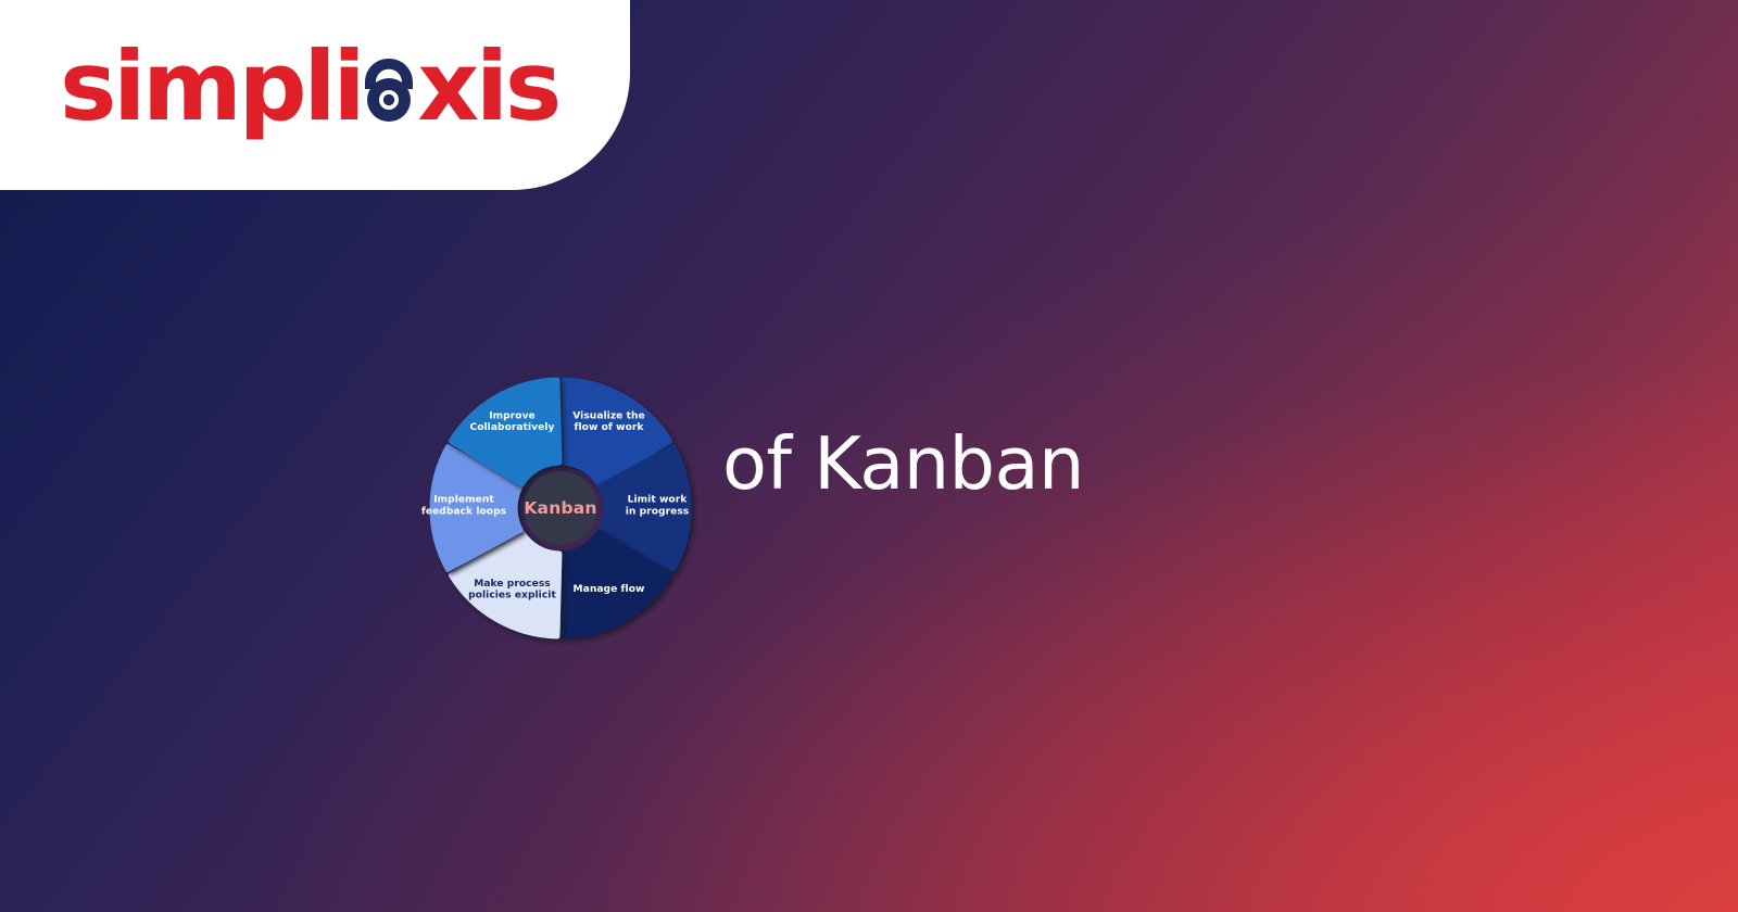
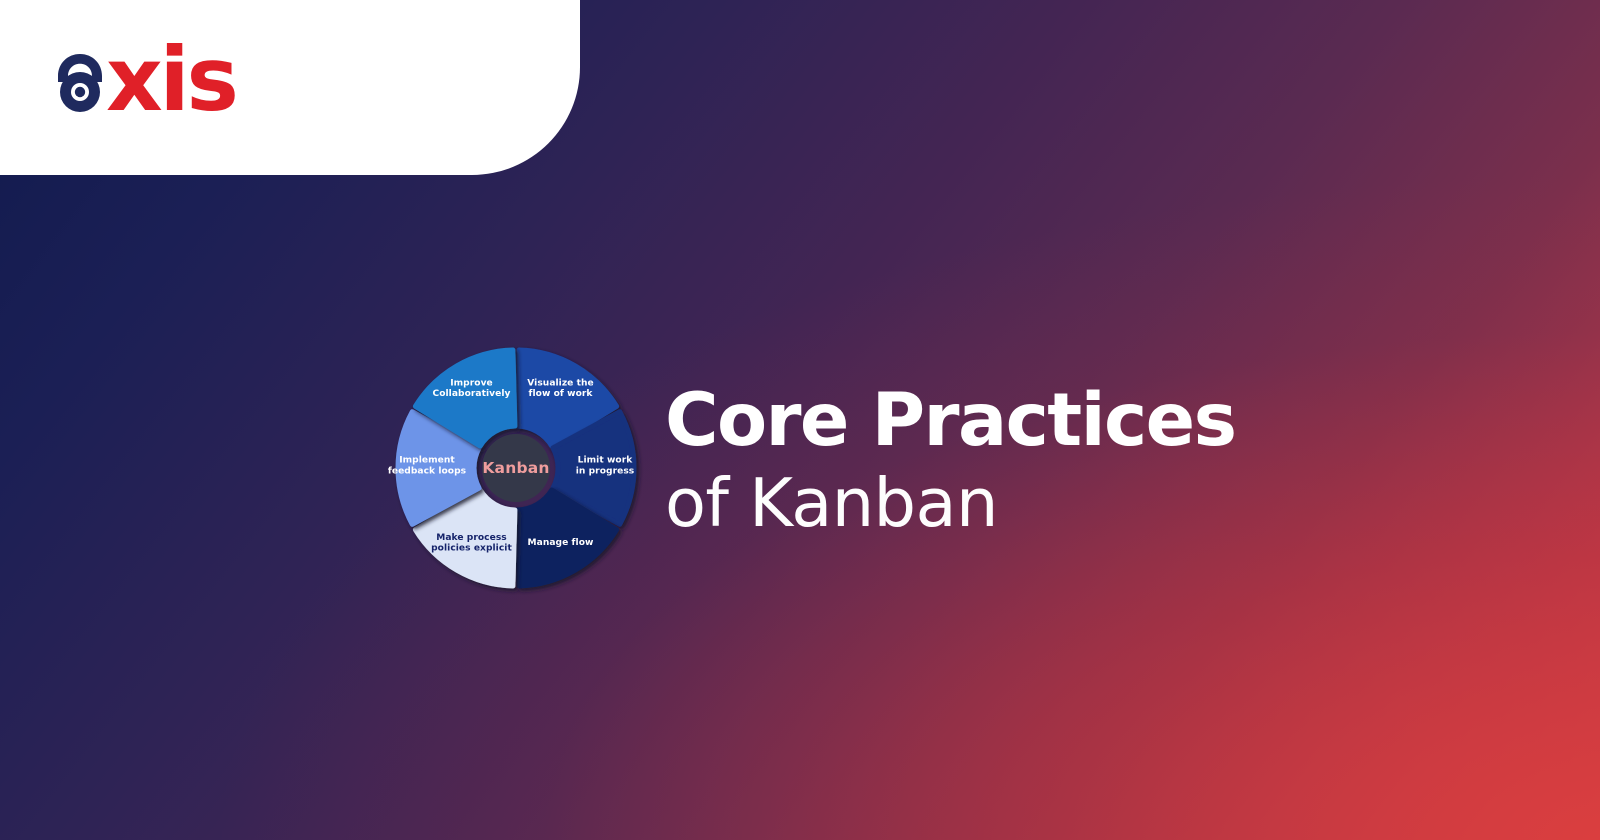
- simpli
  xis
  Kanban
  Visualize the flow of work
  Limit work in progress
  Manage flow
  Make process policies explicit
  Implement feedback loops
  Improve Collaboratively
+ Core Practices
  of Kanban
